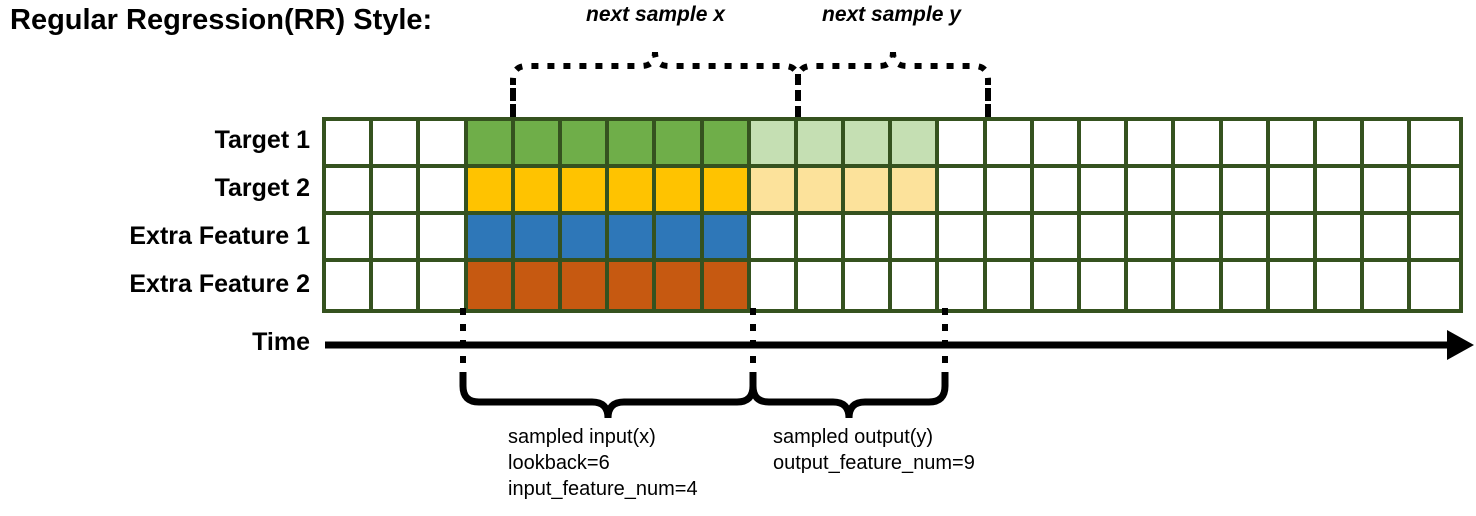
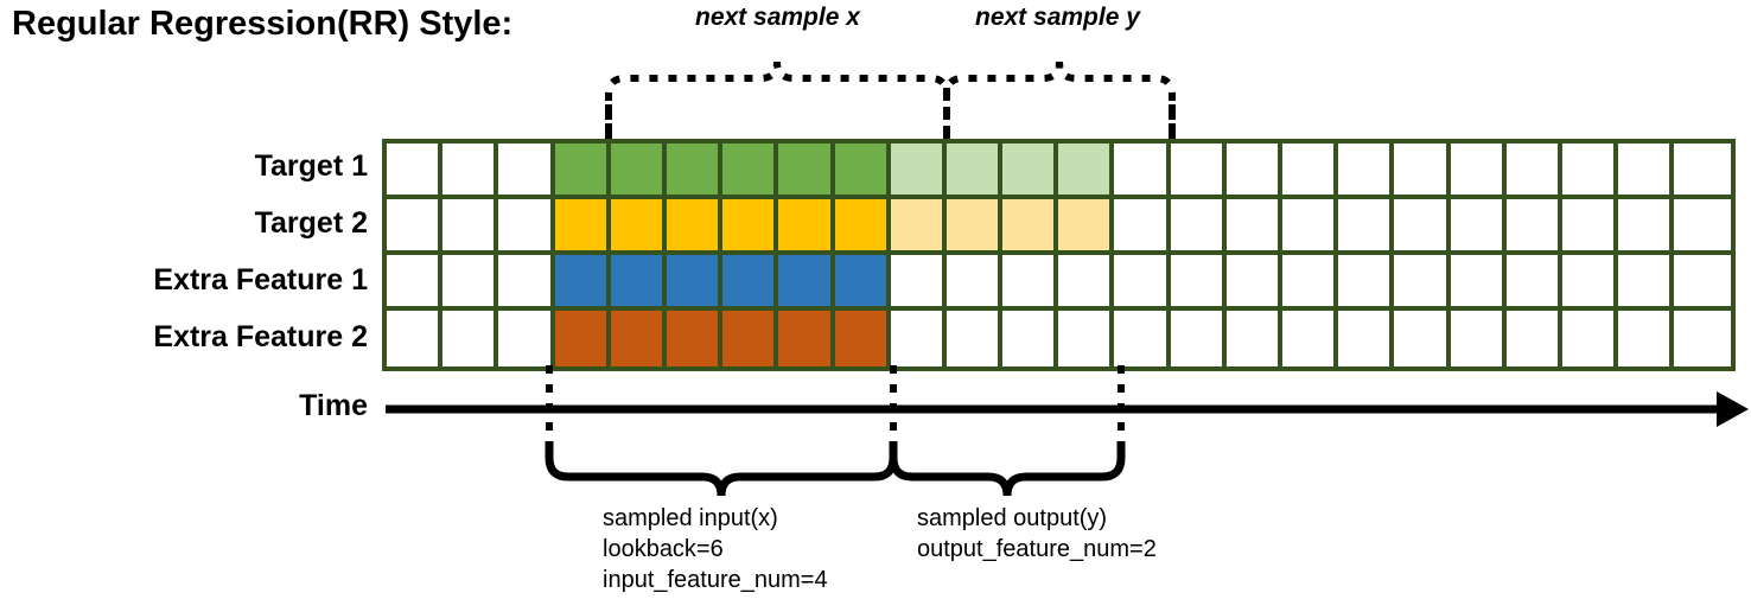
  Regular Regression(RR) Style:
  Target 1
  Target 2
  Extra Feature 1
  Extra Feature 2
  Time
  next sample x
  next sample y
  sampled input(x)
  lookback=6
  input_feature_num=4
  sampled output(y)
- output_feature_num=9
+ output_feature_num=2
